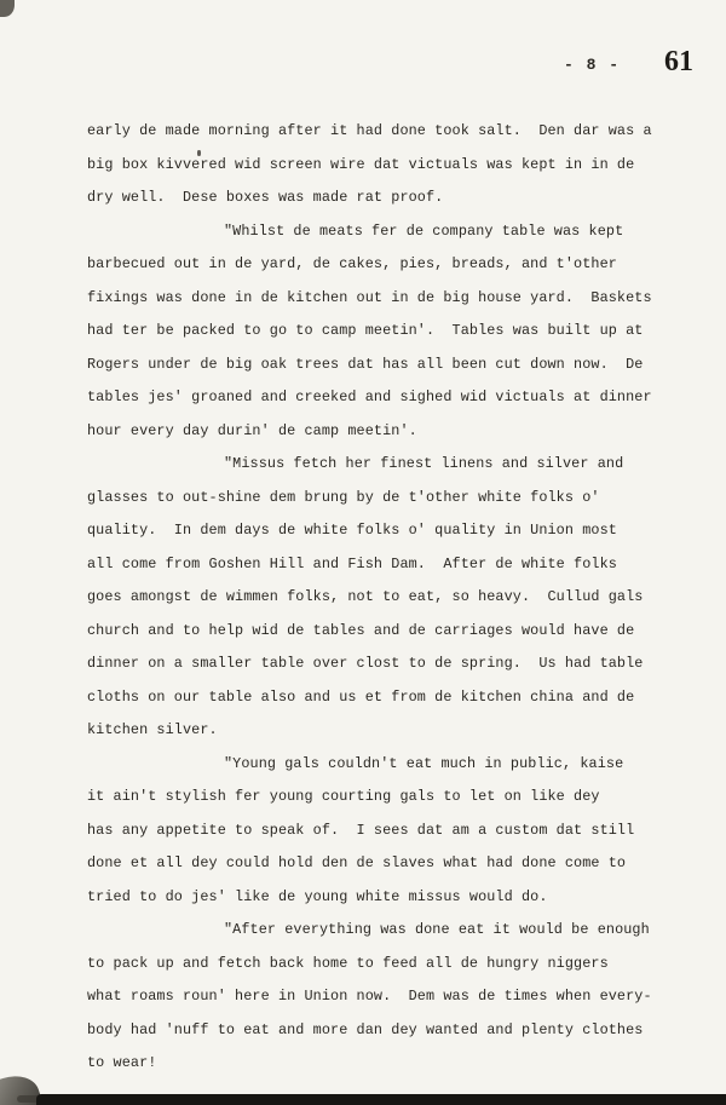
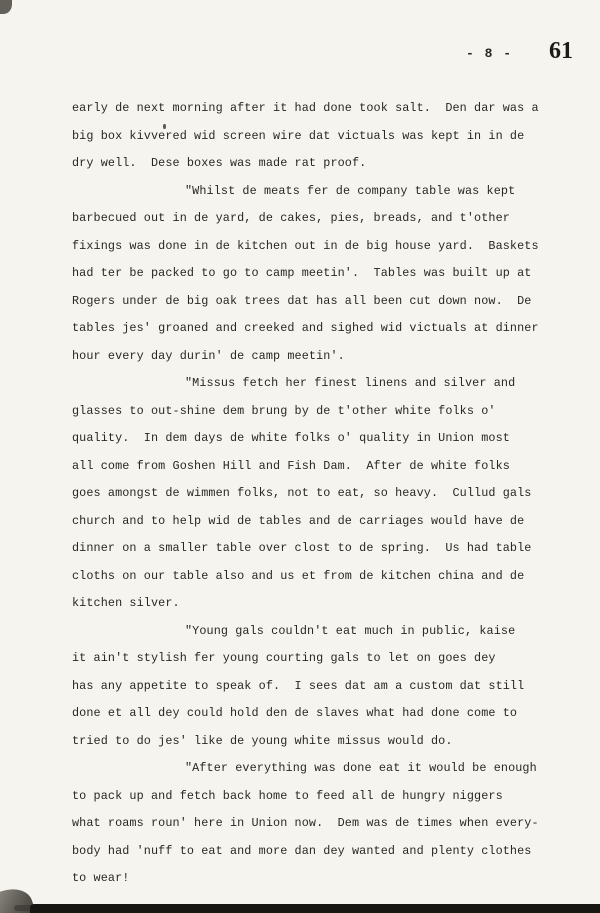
  - 8 -
  61
- early de made morning after it had done took salt. Den dar was a
+ early de next morning after it had done took salt. Den dar was a
  big box kivvered wid screen wire dat victuals was kept in in de
  dry well. Dese boxes was made rat proof.
  "Whilst de meats fer de company table was kept
  barbecued out in de yard, de cakes, pies, breads, and t'other
  fixings was done in de kitchen out in de big house yard. Baskets
  had ter be packed to go to camp meetin'. Tables was built up at
  Rogers under de big oak trees dat has all been cut down now. De
  tables jes' groaned and creeked and sighed wid victuals at dinner
  hour every day durin' de camp meetin'.
  "Missus fetch her finest linens and silver and
  glasses to out-shine dem brung by de t'other white folks o'
  quality. In dem days de white folks o' quality in Union most
  all come from Goshen Hill and Fish Dam. After de white folks
  goes amongst de wimmen folks, not to eat, so heavy. Cullud gals
  church and to help wid de tables and de carriages would have de
  dinner on a smaller table over clost to de spring. Us had table
  cloths on our table also and us et from de kitchen china and de
  kitchen silver.
  "Young gals couldn't eat much in public, kaise
- it ain't stylish fer young courting gals to let on like dey
+ it ain't stylish fer young courting gals to let on goes dey
  has any appetite to speak of. I sees dat am a custom dat still
  done et all dey could hold den de slaves what had done come to
  tried to do jes' like de young white missus would do.
  "After everything was done eat it would be enough
  to pack up and fetch back home to feed all de hungry niggers
  what roams roun' here in Union now. Dem was de times when every-
  body had 'nuff to eat and more dan dey wanted and plenty clothes
  to wear!
